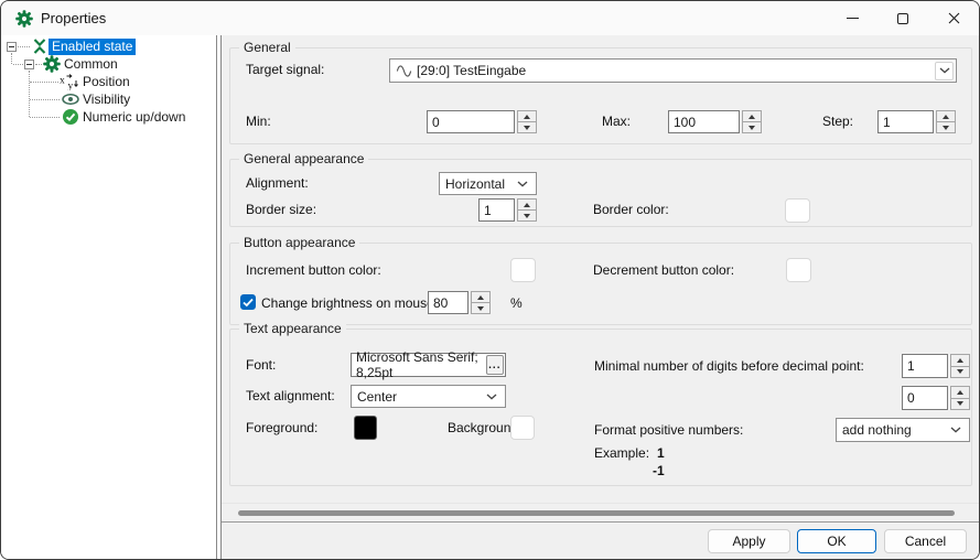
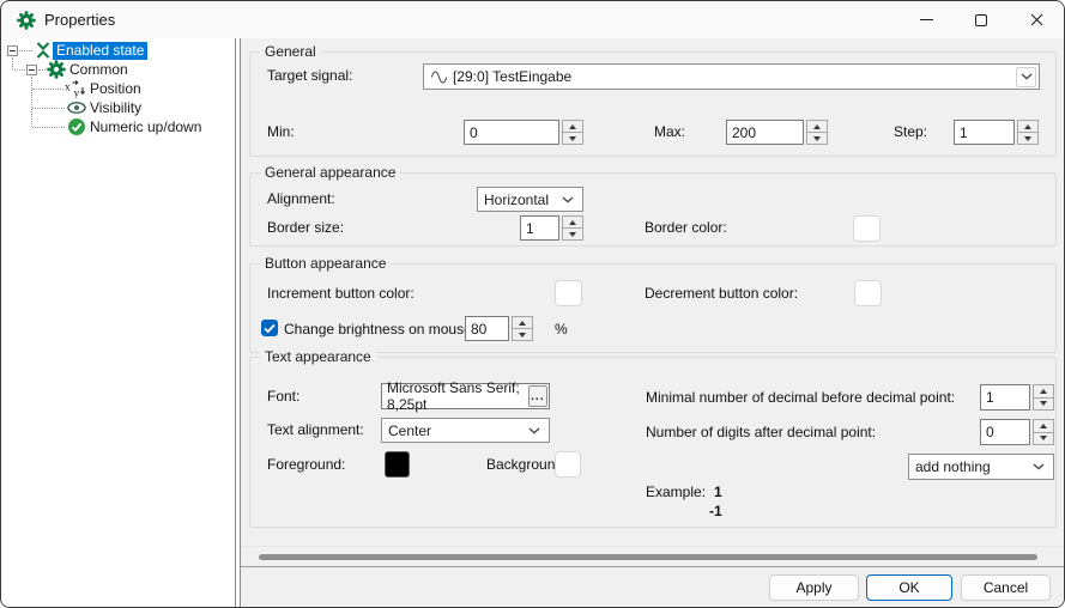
  Properties
  Enabled state
  Common
  x
  y
  Position
  Visibility
  Numeric up/down
  General
  Target signal:
  [29:0] TestEingabe
  Min:
  0
  Max:
- 100
+ 200
  Step:
  1
  General appearance
  Alignment:
  Horizontal
  Border size:
  1
  Border color:
  Button appearance
  Increment button color:
  Decrement button color:
  Change brightness on mous
  80
  %
  Text appearance
  Font:
  Microsoft Sans Serif; 8,25pt
  ...
  Text alignment:
  Center
  Foreground:
  Backgroun
- Minimal number of digits before decimal point:
+ Minimal number of decimal before decimal point:
  1
+ Number of digits after decimal point:
  0
- Format positive numbers:
  add nothing
  Example:
  1
  -1
  Apply
  OK
  Cancel
